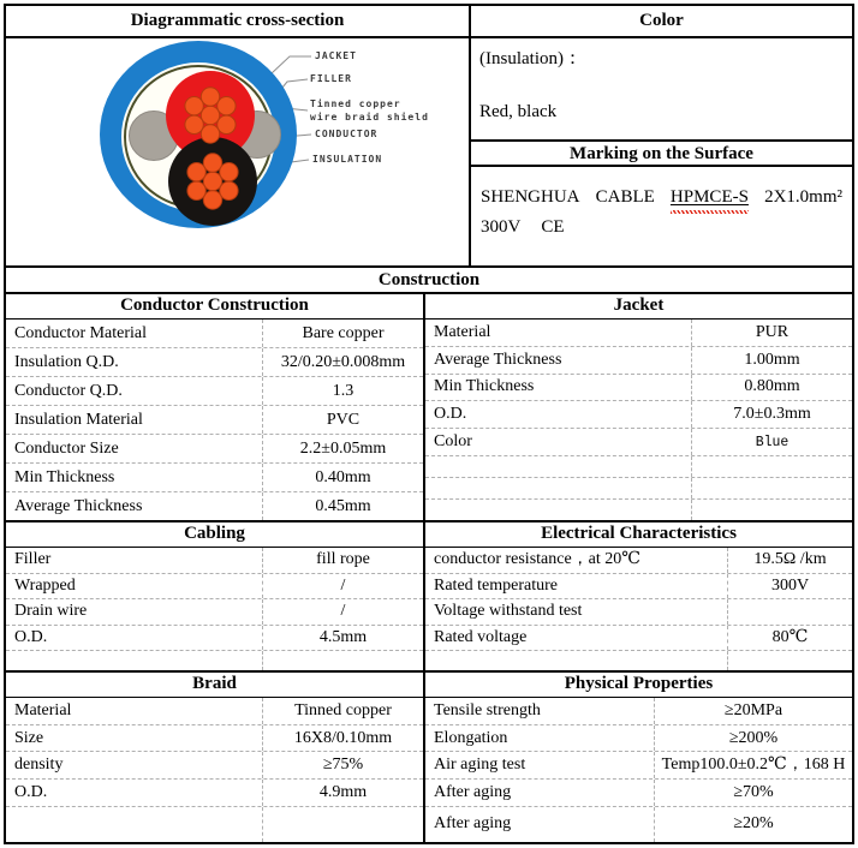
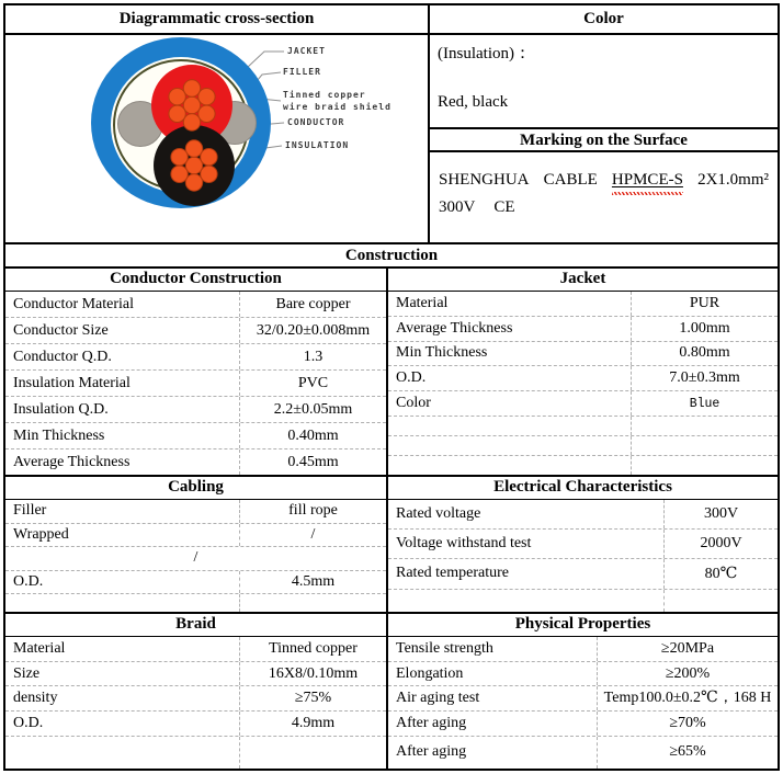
  Diagrammatic cross-section
  JACKET
  FILLER
  Tinned copper
  wire braid shield
  CONDUCTOR
  INSULATION
  Color
  (Insulation)：
  Red, black
  Marking on the Surface
  SHENGHUA
  CABLE
  HPMCE-S
  2X1.0mm²
  300V
  CE
  Construction
  Conductor Construction
  Conductor Material
  Bare copper
- Insulation Q.D.
+ Conductor Size
  32/0.20±0.008mm
  Conductor Q.D.
  1.3
  Insulation Material
  PVC
- Conductor Size
+ Insulation Q.D.
  2.2±0.05mm
  Min Thickness
  0.40mm
  Average Thickness
  0.45mm
  Jacket
  Material
  PUR
  Average Thickness
  1.00mm
  Min Thickness
  0.80mm
  O.D.
  7.0±0.3mm
  Color
  Blue
  Cabling
  Filler
  fill rope
  Wrapped
  /
- Drain wire
  /
  O.D.
  4.5mm
  Electrical Characteristics
- conductor resistance，at 20℃
- 19.5Ω /km
- Rated temperature
+ Rated voltage
  300V
  Voltage withstand test
+ 2000V
- Rated voltage
+ Rated temperature
  80℃
  Braid
  Material
  Tinned copper
  Size
  16X8/0.10mm
  density
  ≥75%
  O.D.
  4.9mm
  Physical Properties
  Tensile strength
  ≥20MPa
  Elongation
  ≥200%
  Air aging test
  Temp100.0±0.2℃，168 H
  After aging
  ≥70%
  After aging
- ≥20%
+ ≥65%
